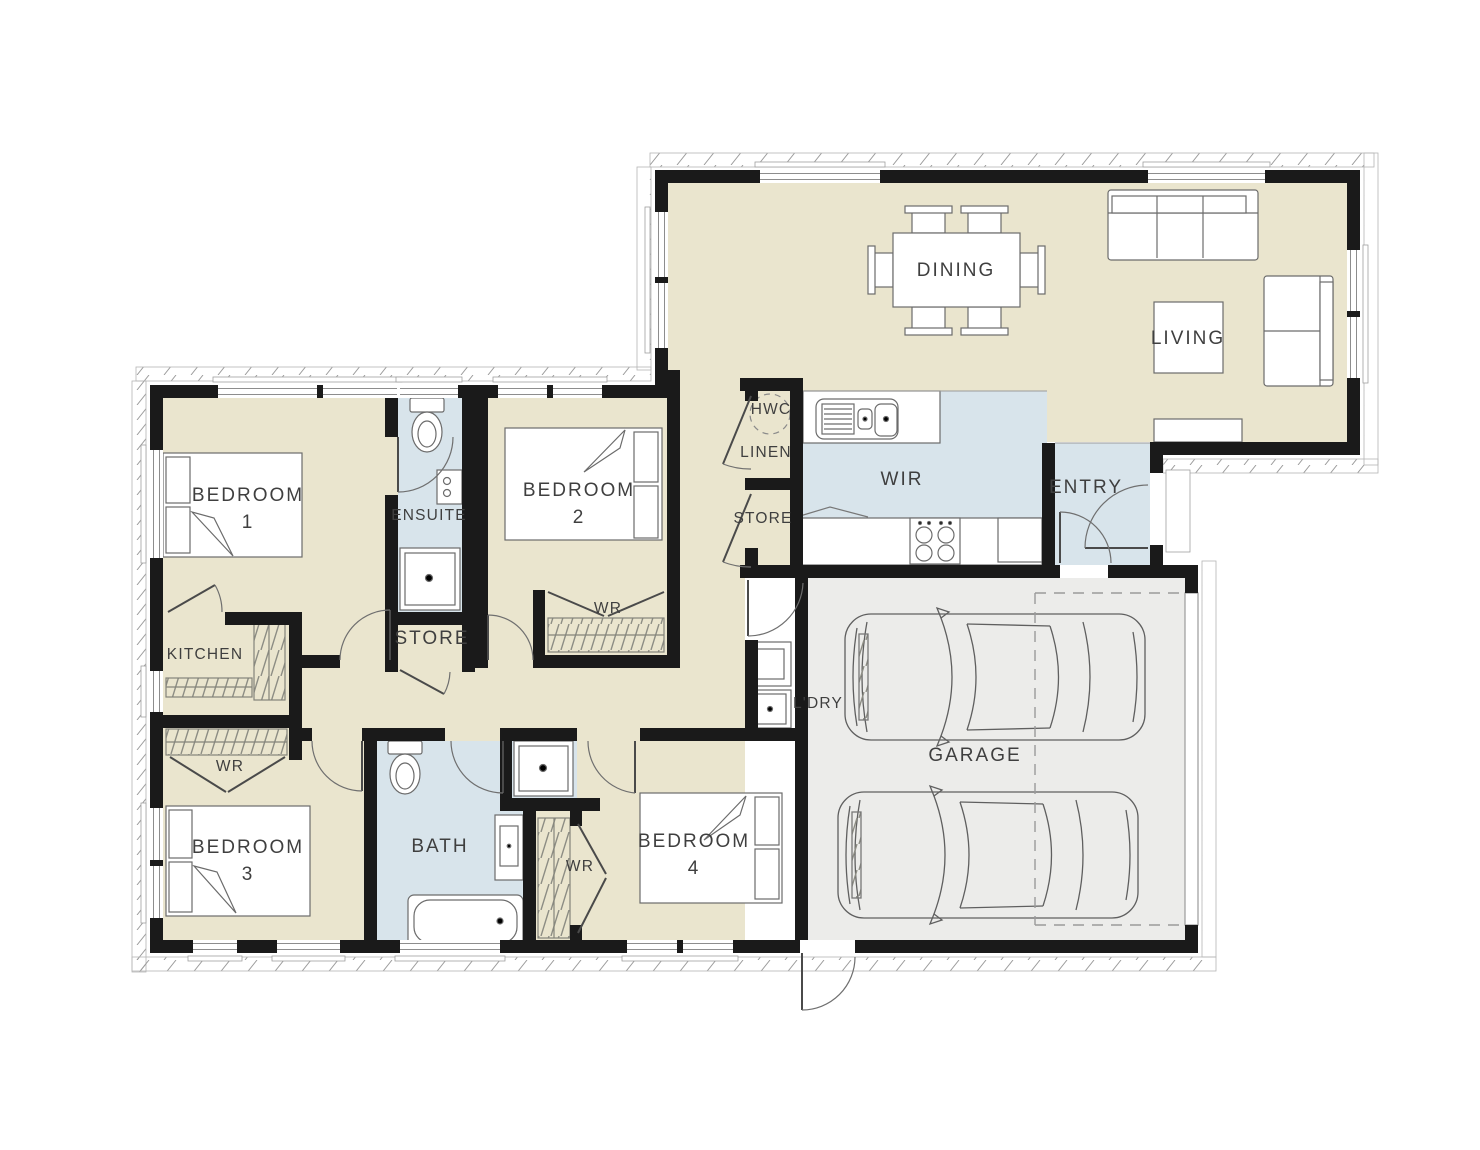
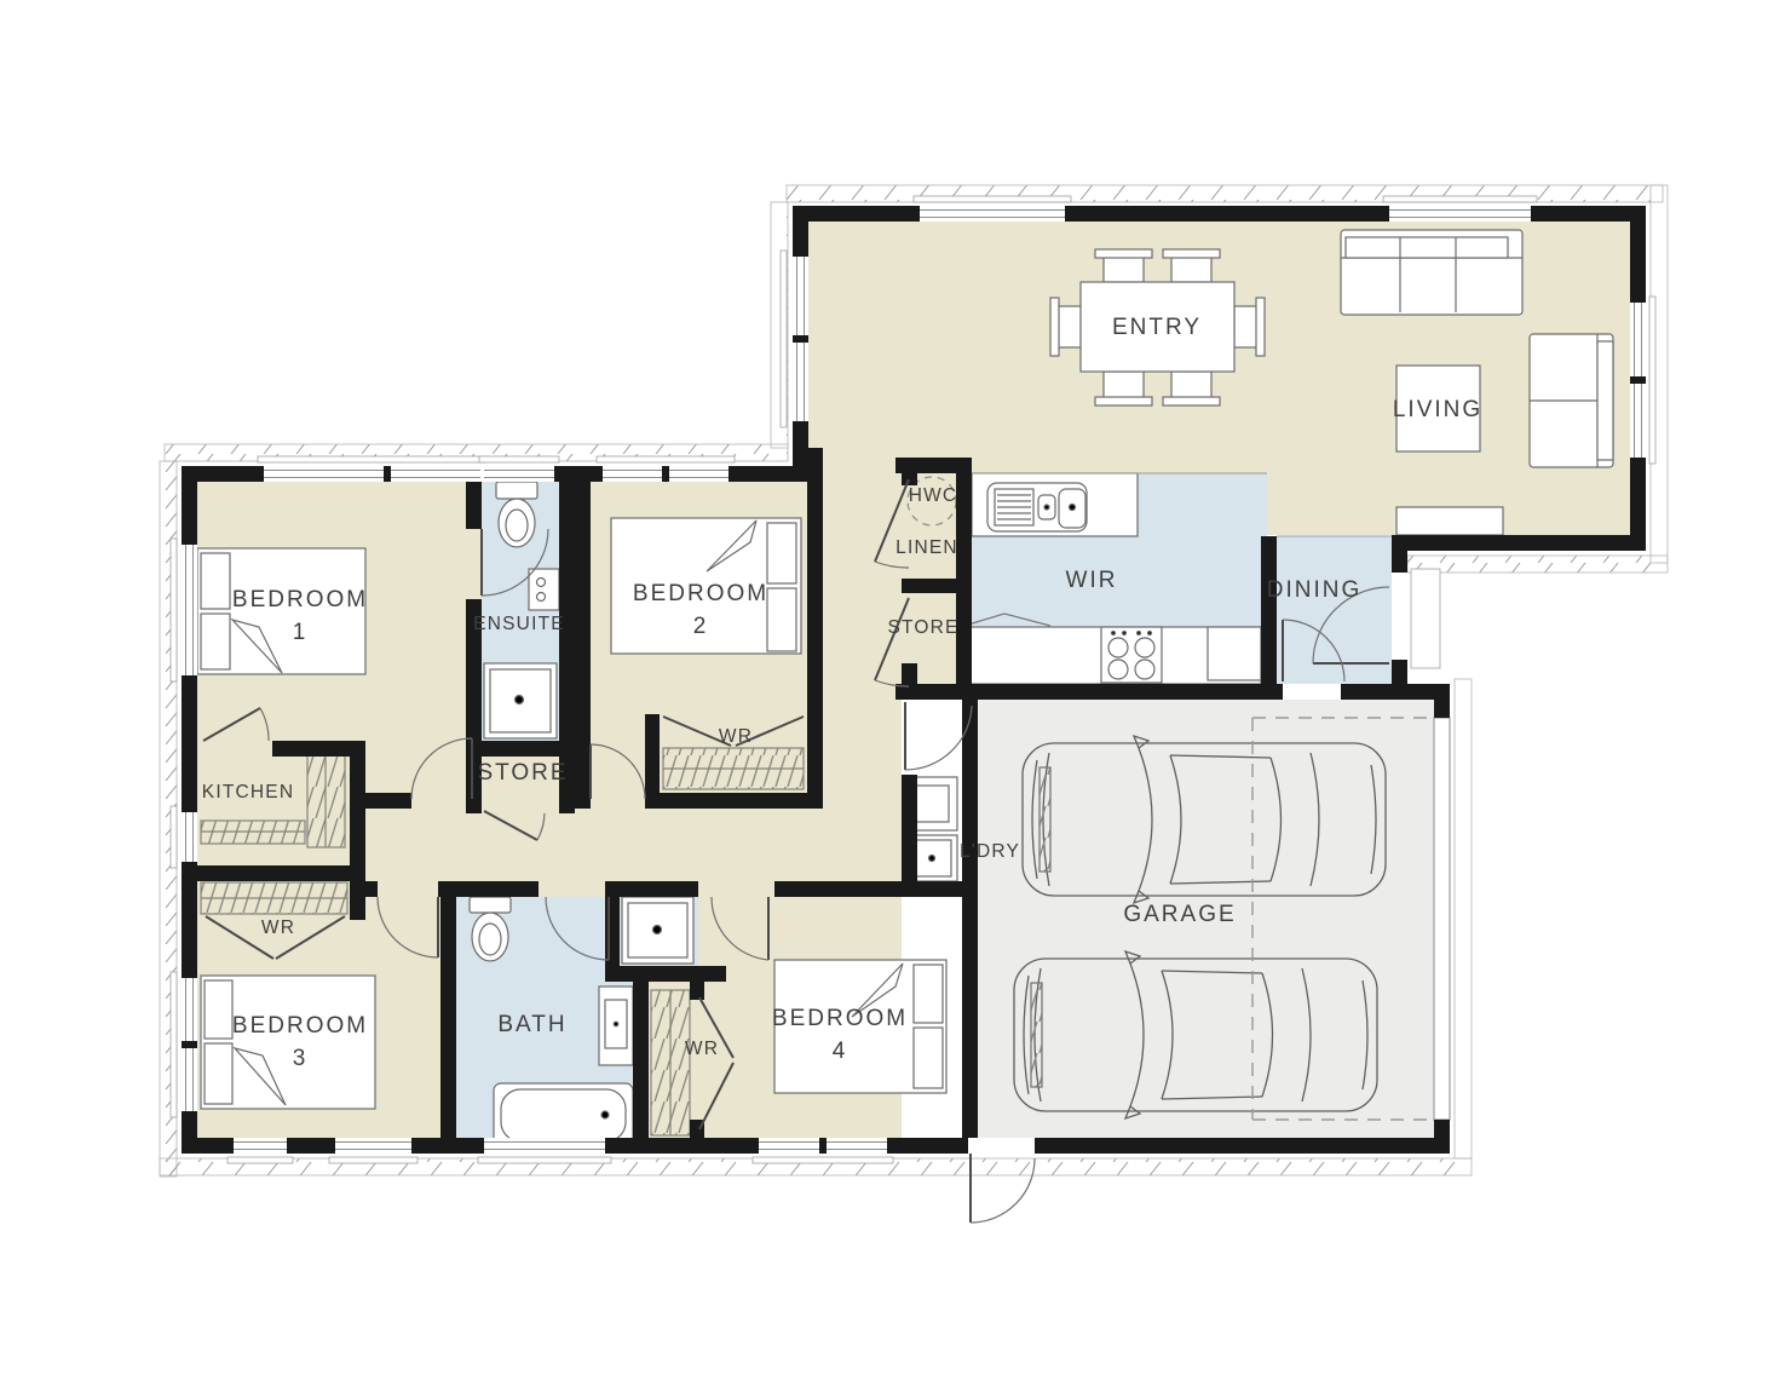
- DINING
+ ENTRY
  LIVING
  WIR
- ENTRY
+ DINING
  HWC
  LINEN
  STORE
  BEDROOM
  1
  ENSUITE
  BEDROOM
  2
  WR
  STORE
  KITCHEN
  WR
  BEDROOM
  3
  BATH
  WR
  BEDROOM
  4
  L'DRY
  GARAGE
